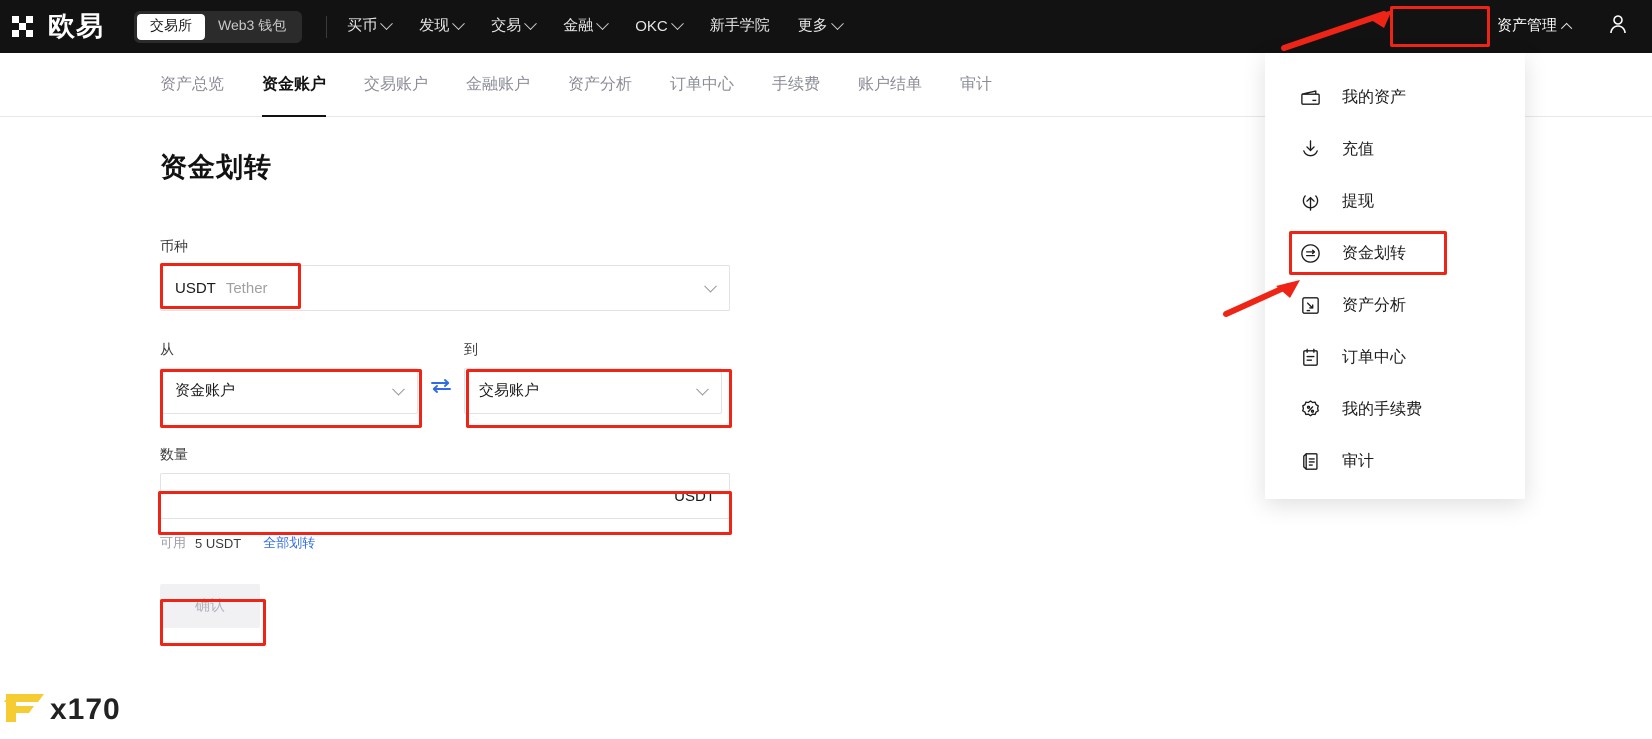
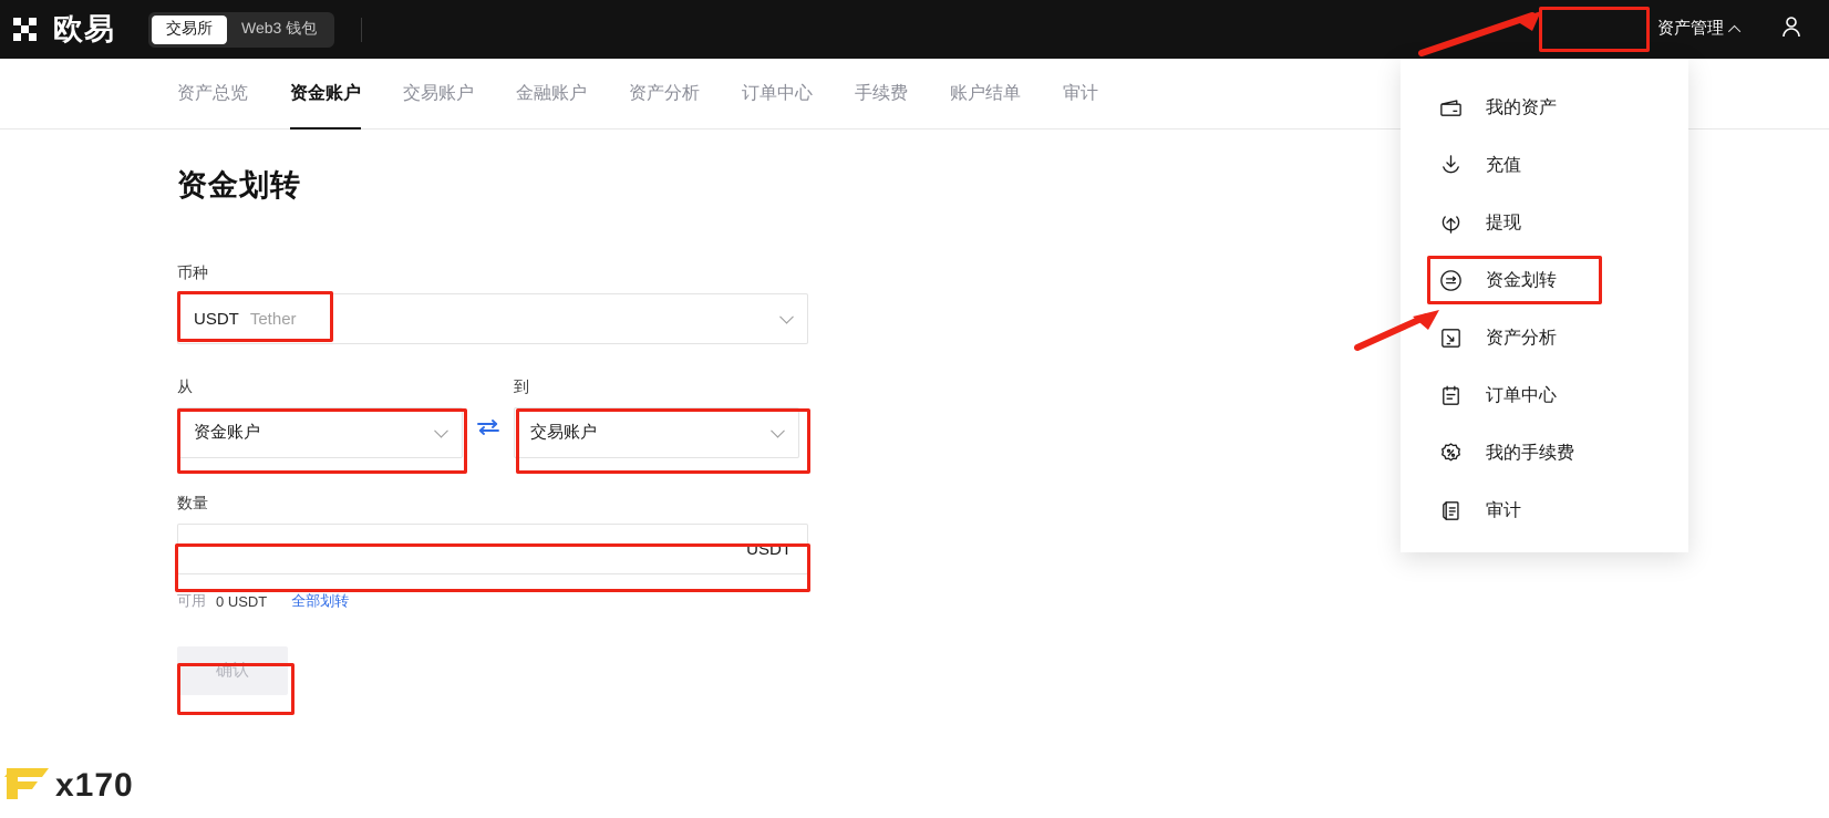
  欧易
  交易所
  Web3 钱包
- 买币
- 发现
- 交易
- 金融
- OKC
- 新手学院
- 更多
  资产管理
  资产总览
  资金账户
  交易账户
  金融账户
  资产分析
  订单中心
  手续费
  账户结单
  审计
  资金划转
  币种
  USDT
  Tether
  从
  资金账户
  到
  交易账户
  数量
  USDT
  可用
- 5 USDT
+ 0 USDT
  全部划转
  确认
  我的资产
  充值
  提现
  资金划转
  资产分析
  订单中心
  我的手续费
  审计
  x170
